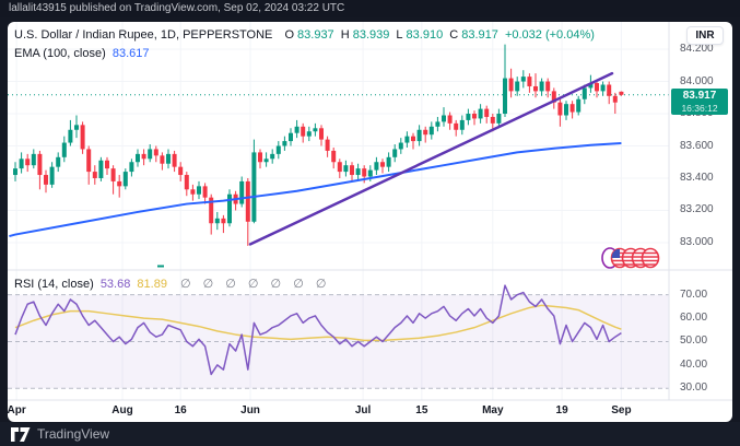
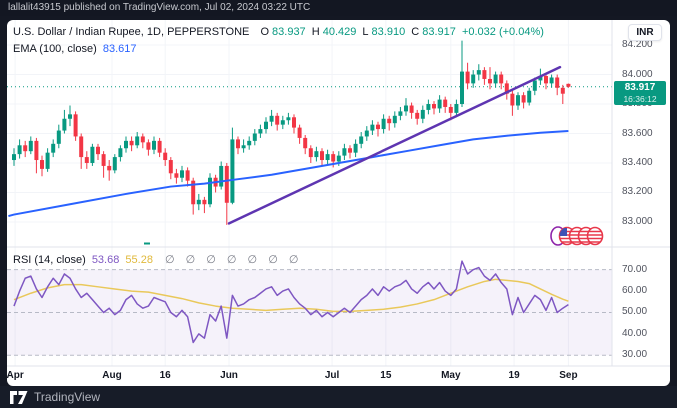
- lallalit43915 published on TradingView.com, Sep 02, 2024 03:22 UTC
+ lallalit43915 published on TradingView.com, Jul 02, 2024 03:22 UTC
- U.S. Dollar / Indian Rupee, 1D, PEPPERSTONE O 83.937 H 83.939 L 83.910 C 83.917 +0.032 (+0.04%)
+ U.S. Dollar / Indian Rupee, 1D, PEPPERSTONE O 83.937 H 40.429 L 83.910 C 83.917 +0.032 (+0.04%)
  EMA (100, close) 83.617
- RSI (14, close) 53.68 81.89 ∅ ∅ ∅ ∅ ∅ ∅ ∅
+ RSI (14, close) 53.68 55.28 ∅ ∅ ∅ ∅ ∅ ∅ ∅
  INR
  83.917
  16:36:12
  84.200
  84.000
  83.600
  83.400
  83.200
  83.000
  70.00
  60.00
  50.00
  40.00
  30.00
  Apr
  Aug
  16
  Jun
  Jul
  15
  May
  19
  Sep
  TradingView
